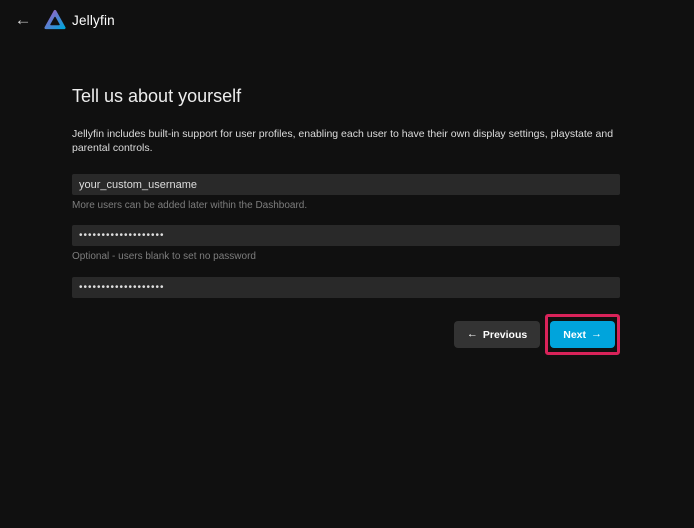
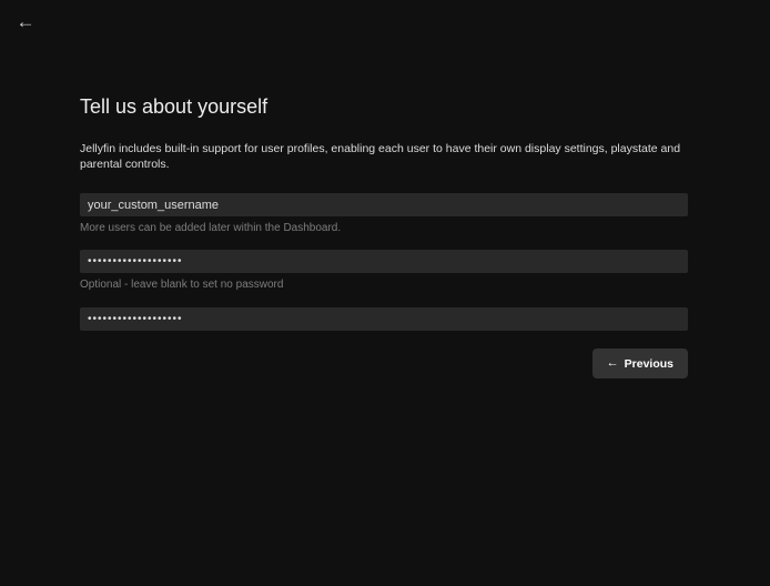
  ←
- Jellyfin
  Tell us about yourself
  Jellyfin includes built-in support for user profiles, enabling each user to have their own display settings, playstate and parental controls.
  your_custom_username
  More users can be added later within the Dashboard.
  •••••••••••••••••••
- Optional - users blank to set no password
+ Optional - leave blank to set no password
  •••••••••••••••••••
  ←
  Previous
- Next
- →
